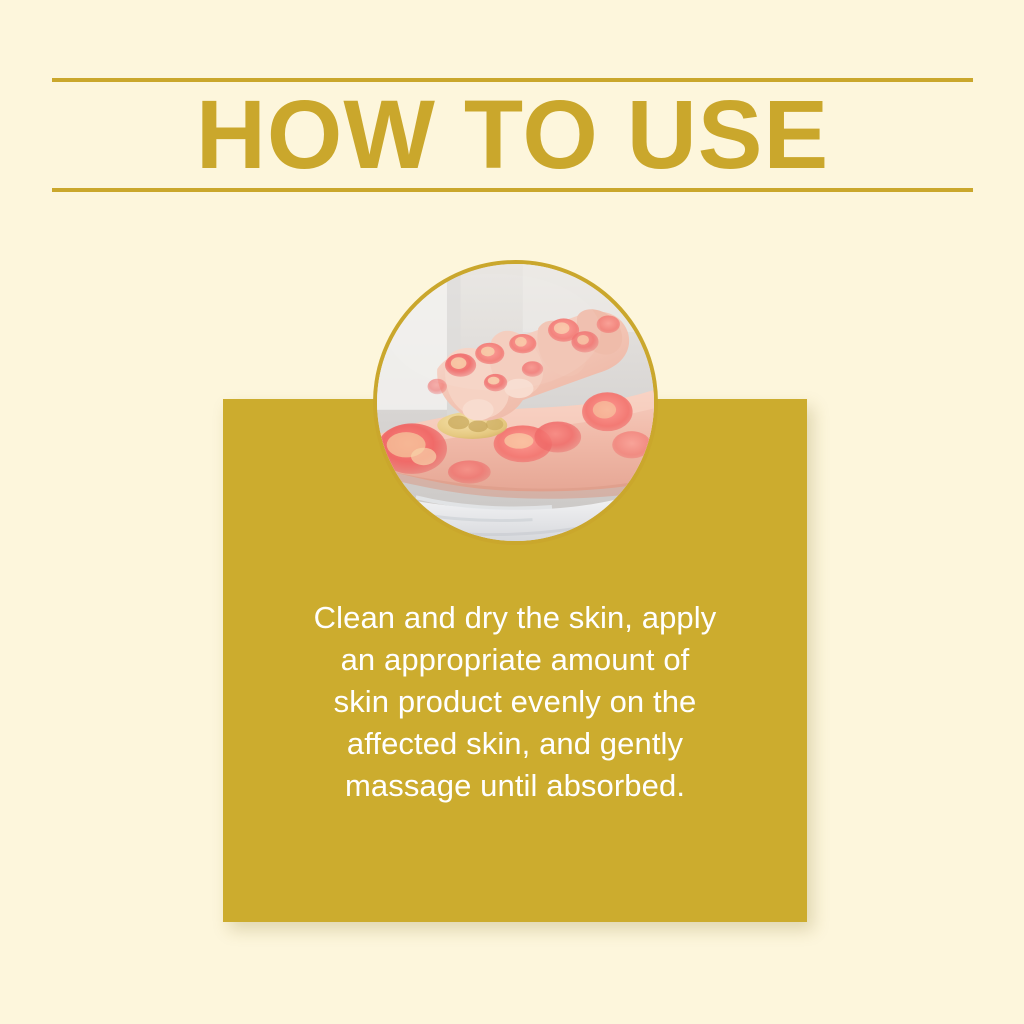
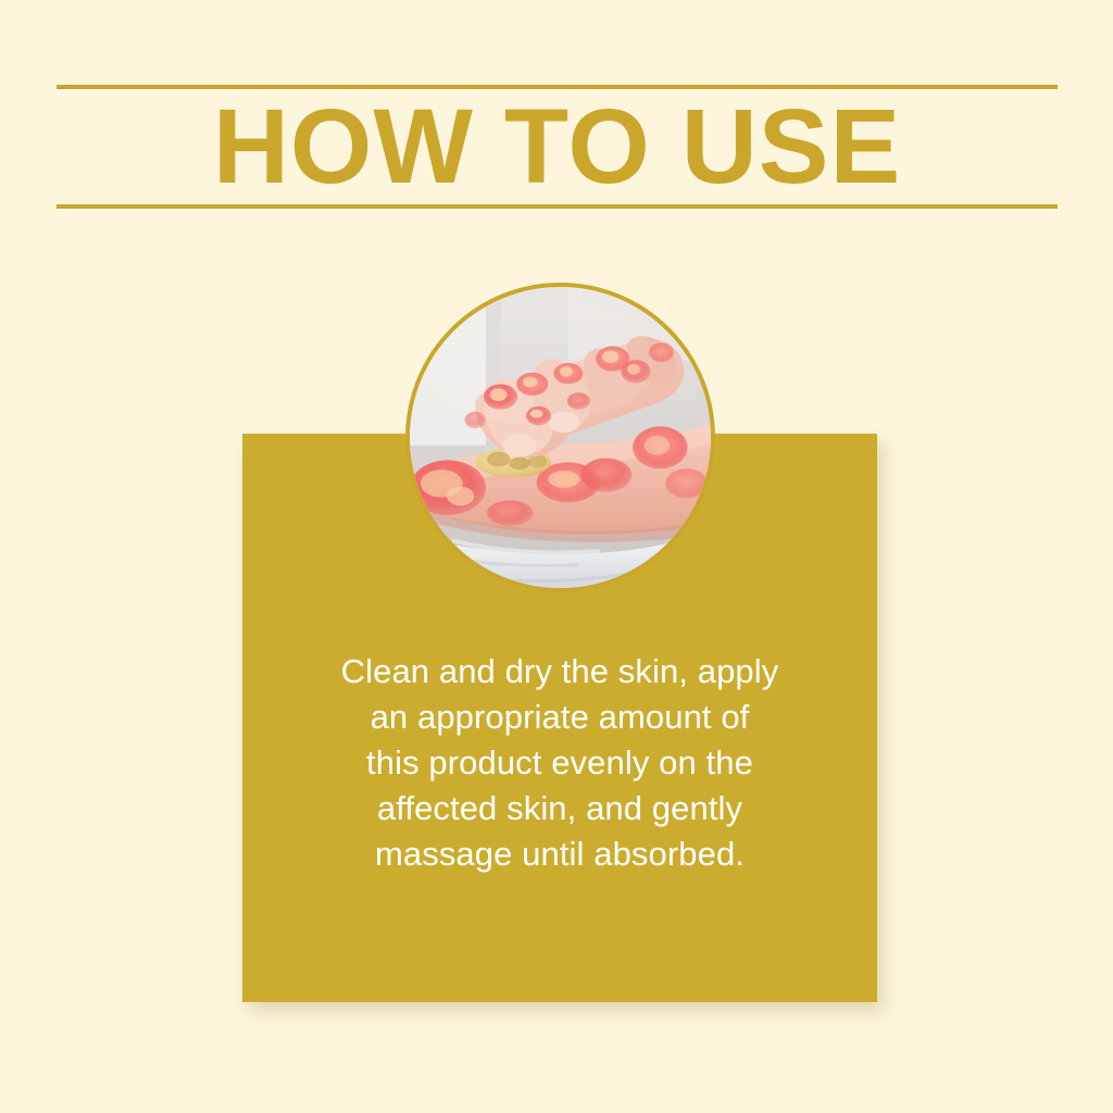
  HOW TO USE
  Clean and dry the skin, apply
  an appropriate amount of
- skin product evenly on the
+ this product evenly on the
  affected skin, and gently
  massage until absorbed.
